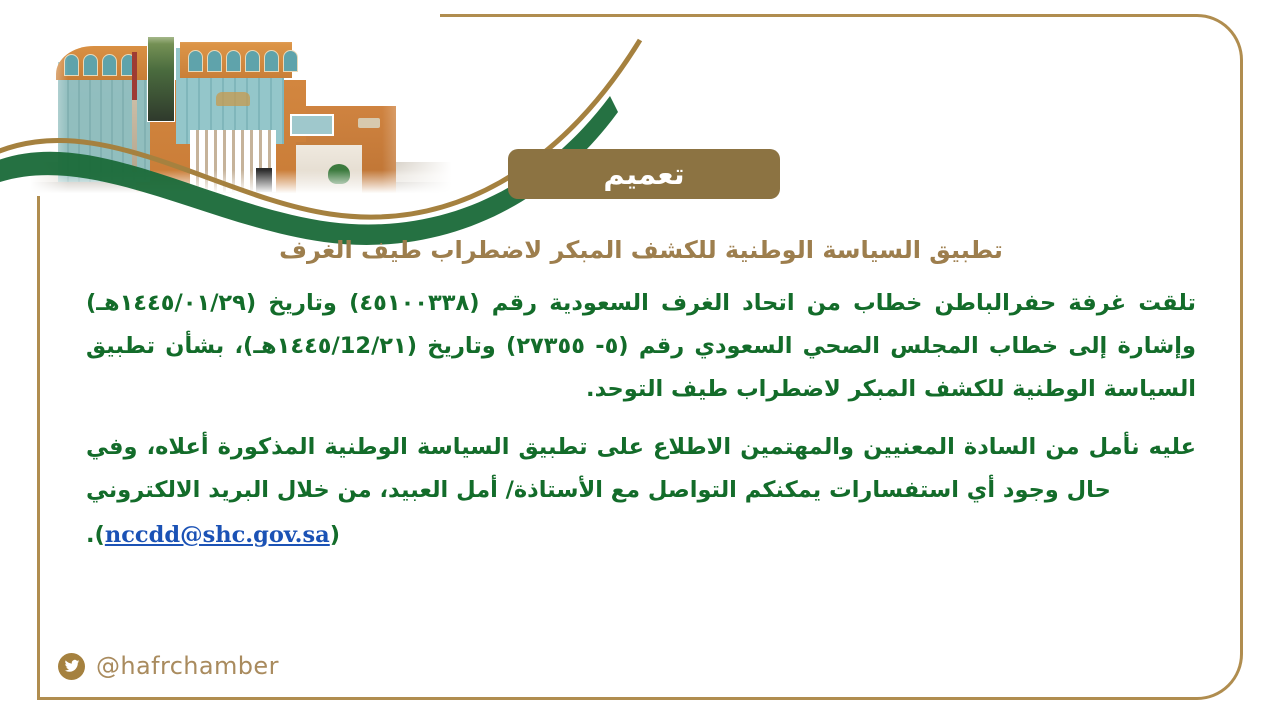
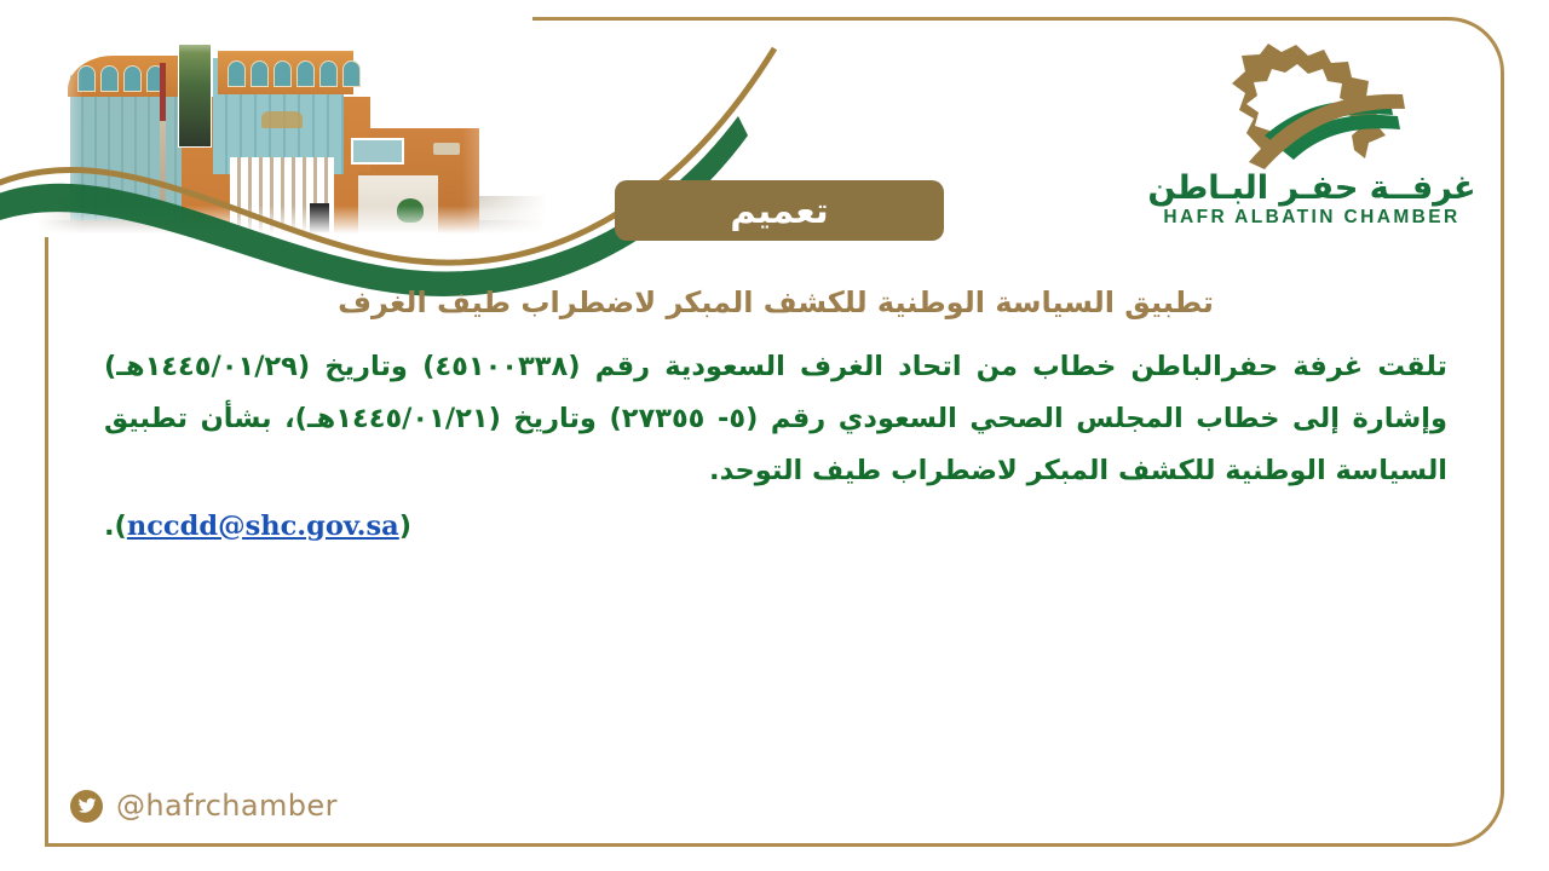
  تعميم
+ غرفــة حفـر البـاطن
+ HAFR ALBATIN CHAMBER
  تطبيق السياسة الوطنية للكشف المبكر لاضطراب طيف الغرف
- تلقت غرفة حفرالباطن خطاب من اتحاد الغرف السعودية رقم (٤٥١٠٠٣٣٨) وتاريخ (١٤٤٥/٠١/٢٩هـ) وإشارة إلى خطاب المجلس الصحي السعودي رقم (٥- ٢٧٣٥٥) وتاريخ (١٤٤٥/12/٢١هـ)، بشأن تطبيق السياسة الوطنية للكشف المبكر لاضطراب طيف التوحد.
+ تلقت غرفة حفرالباطن خطاب من اتحاد الغرف السعودية رقم (٤٥١٠٠٣٣٨) وتاريخ (١٤٤٥/٠١/٢٩هـ) وإشارة إلى خطاب المجلس الصحي السعودي رقم (٥- ٢٧٣٥٥) وتاريخ (١٤٤٥/٠١/٢١هـ)، بشأن تطبيق السياسة الوطنية للكشف المبكر لاضطراب طيف التوحد.
- عليه نأمل من السادة المعنيين والمهتمين الاطلاع على تطبيق السياسة الوطنية المذكورة أعلاه، وفي حال وجود أي استفسارات يمكنكم التواصل مع الأستاذة/ أمل العبيد، من خلال البريد الالكتروني
  (nccdd@shc.gov.sa).
  @hafrchamber
